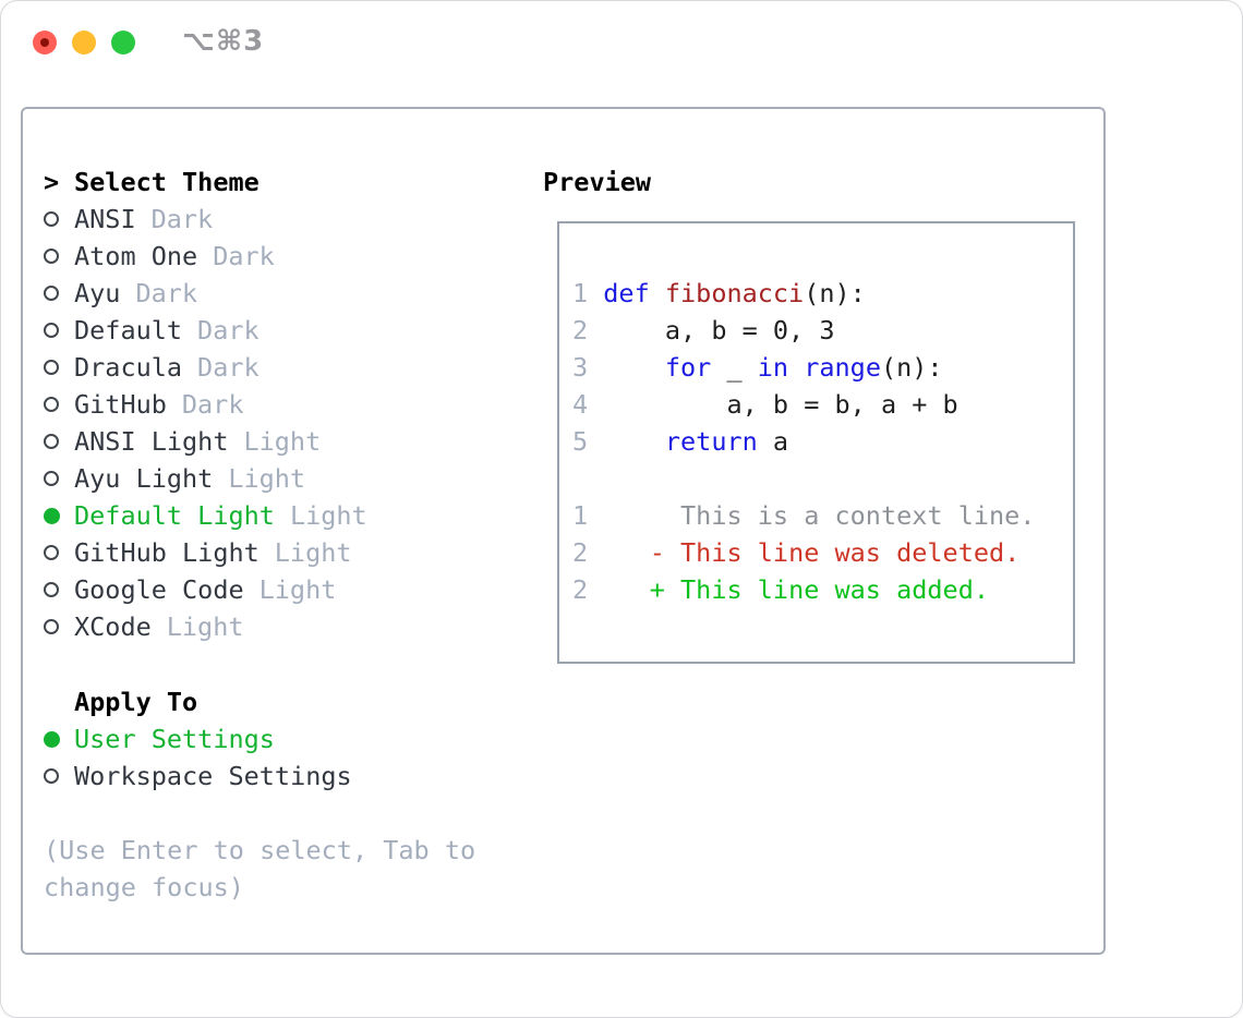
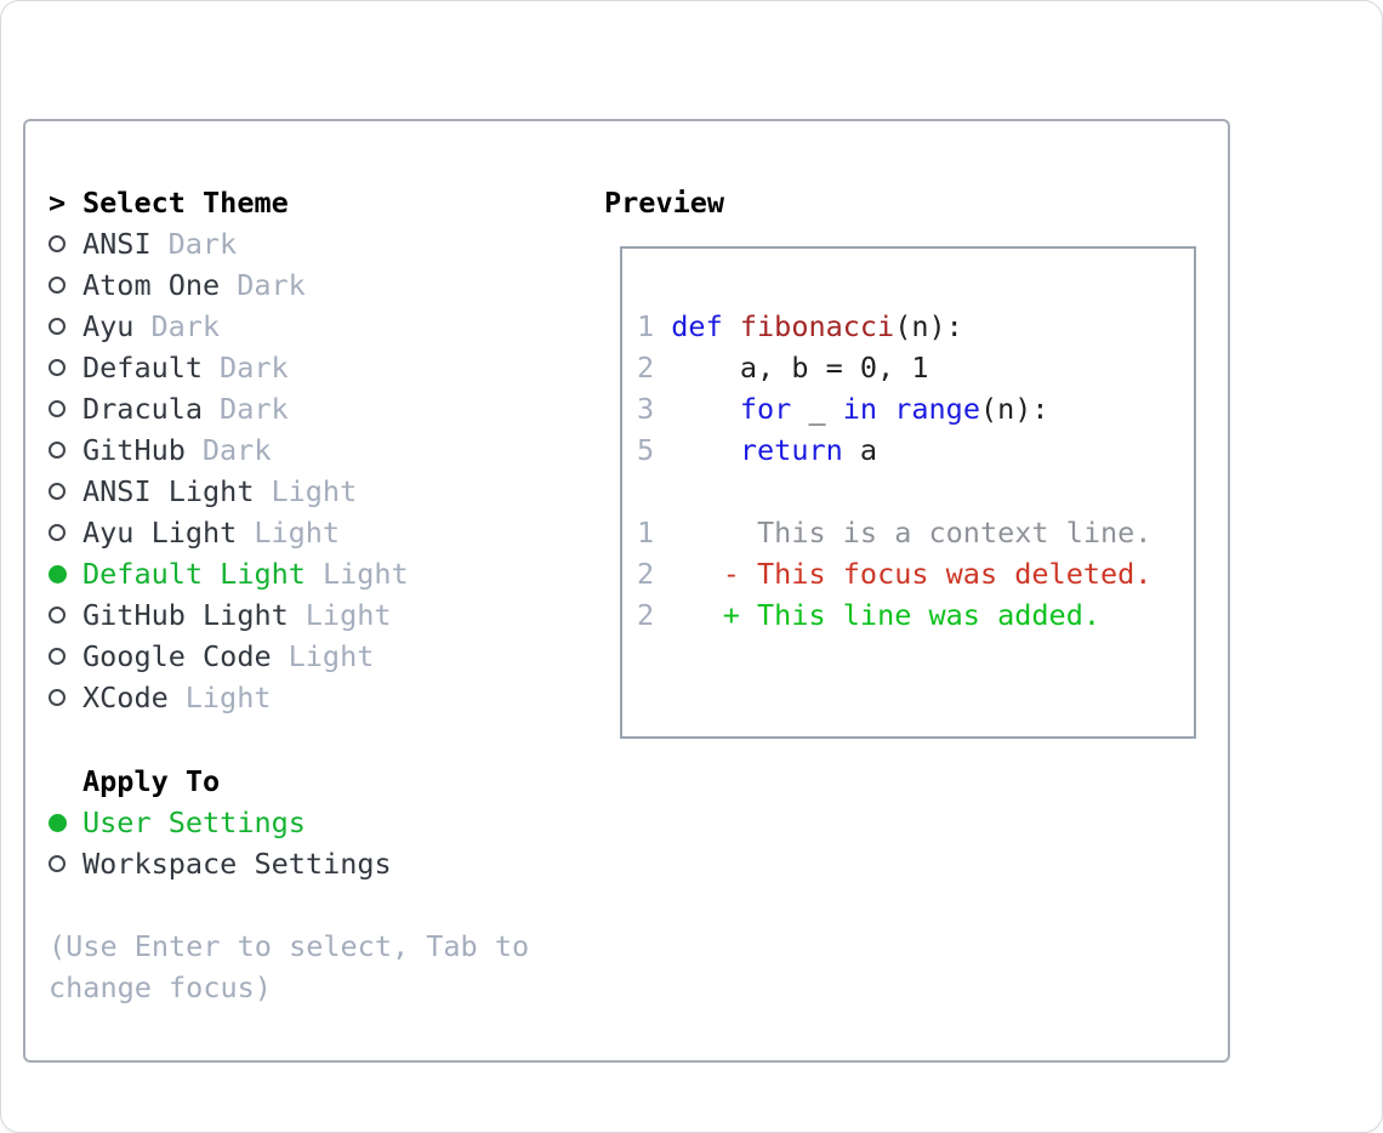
- ⌥⌘3
  >
  Select Theme
  ANSI
  Dark
  Atom One
  Dark
  Ayu
  Dark
  Default
  Dark
  Dracula
  Dark
  GitHub
  Dark
  ANSI Light
  Light
  Ayu Light
  Light
  Default Light
  Light
  GitHub Light
  Light
  Google Code
  Light
  XCode
  Light
  Apply To
  User Settings
  Workspace Settings
  (Use Enter to select, Tab to change focus)
  Preview
  1
  def fibonacci(n):
  2
- a, b = 0, 3
+ a, b = 0, 1
  3
  for _ in range(n):
- 4
- a, b = b, a + b
  5
  return a
  1
  This is a context line.
  2
- - This line was deleted.
+ - This focus was deleted.
  2
  + This line was added.
